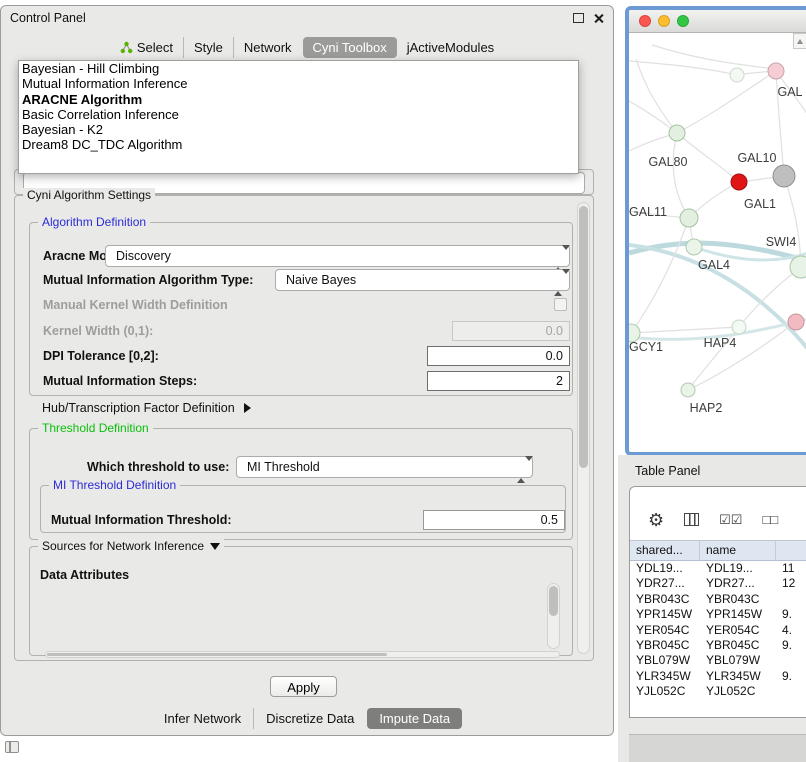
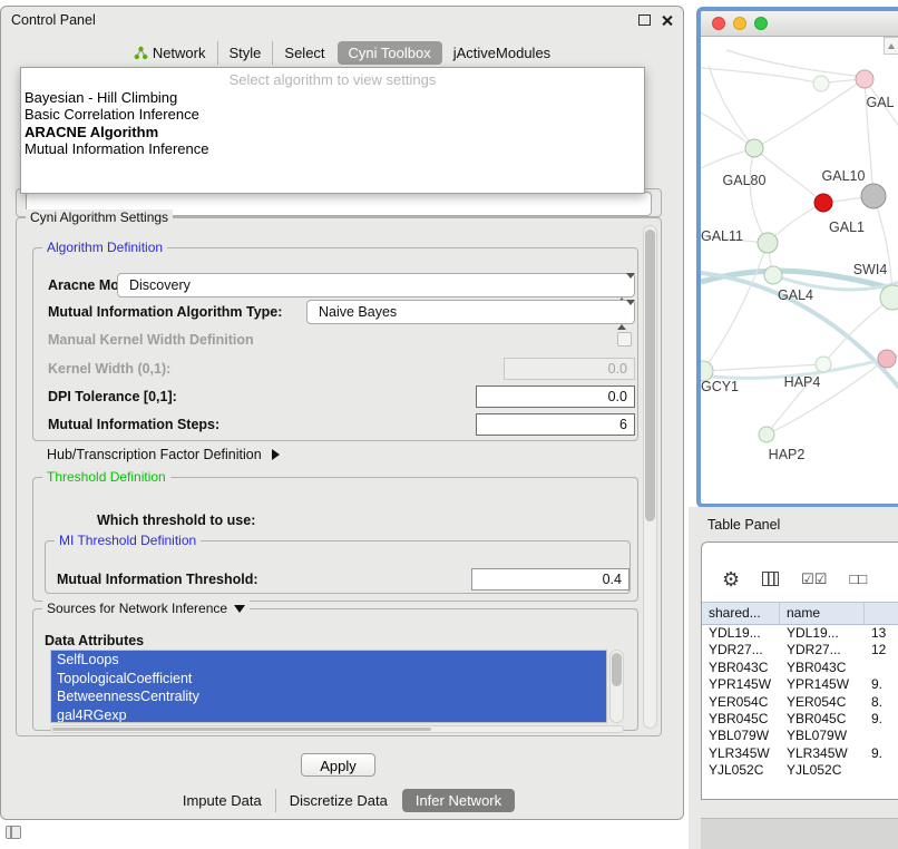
  Control Panel
- Select
+ Network
  Style
- Network
+ Select
  Cyni Toolbox
  jActiveModules
+ Select algorithm to view settings
  Bayesian - Hill Climbing
- Mutual Information Inference
+ Basic Correlation Inference
  ARACNE Algorithm
- Basic Correlation Inference
+ Mutual Information Inference
- Bayesian - K2
- Dream8 DC_TDC Algorithm
  Cyni Algorithm Settings
  Algorithm Definition
  Aracne Mo
  Discovery
  Mutual Information Algorithm Type:
  Naive Bayes
  Manual Kernel Width Definition
  Kernel Width (0,1):
  0.0
- DPI Tolerance [0,2]:
+ DPI Tolerance [0,1]:
  0.0
  Mutual Information Steps:
- 2
+ 6
  Hub/Transcription Factor Definition
  Threshold Definition
  Which threshold to use:
- MI Threshold
  MI Threshold Definition
  Mutual Information Threshold:
- 0.5
+ 0.4
  Sources for Network Inference
  Data Attributes
+ SelfLoops
+ TopologicalCoefficient
+ BetweennessCentrality
+ gal4RGexp
  Apply
- Infer Network
+ Impute Data
  Discretize Data
- Impute Data
+ Infer Network
  GAL
  GAL80
  GAL10
  GAL1
  GAL11
  SWI4
  GAL4
  GCY1
  HAP4
  HAP2
  Table Panel
  ⚙
  ☑☑
  □□
  shared...
  name
  YDL19...
  YDL19...
- 11
+ 13
  YDR27...
  YDR27...
  12
  YBR043C
  YBR043C
  YPR145W
  YPR145W
  9.
  YER054C
  YER054C
- 4.
+ 8.
  YBR045C
  YBR045C
  9.
  YBL079W
  YBL079W
  YLR345W
  YLR345W
  9.
  YJL052C
  YJL052C
